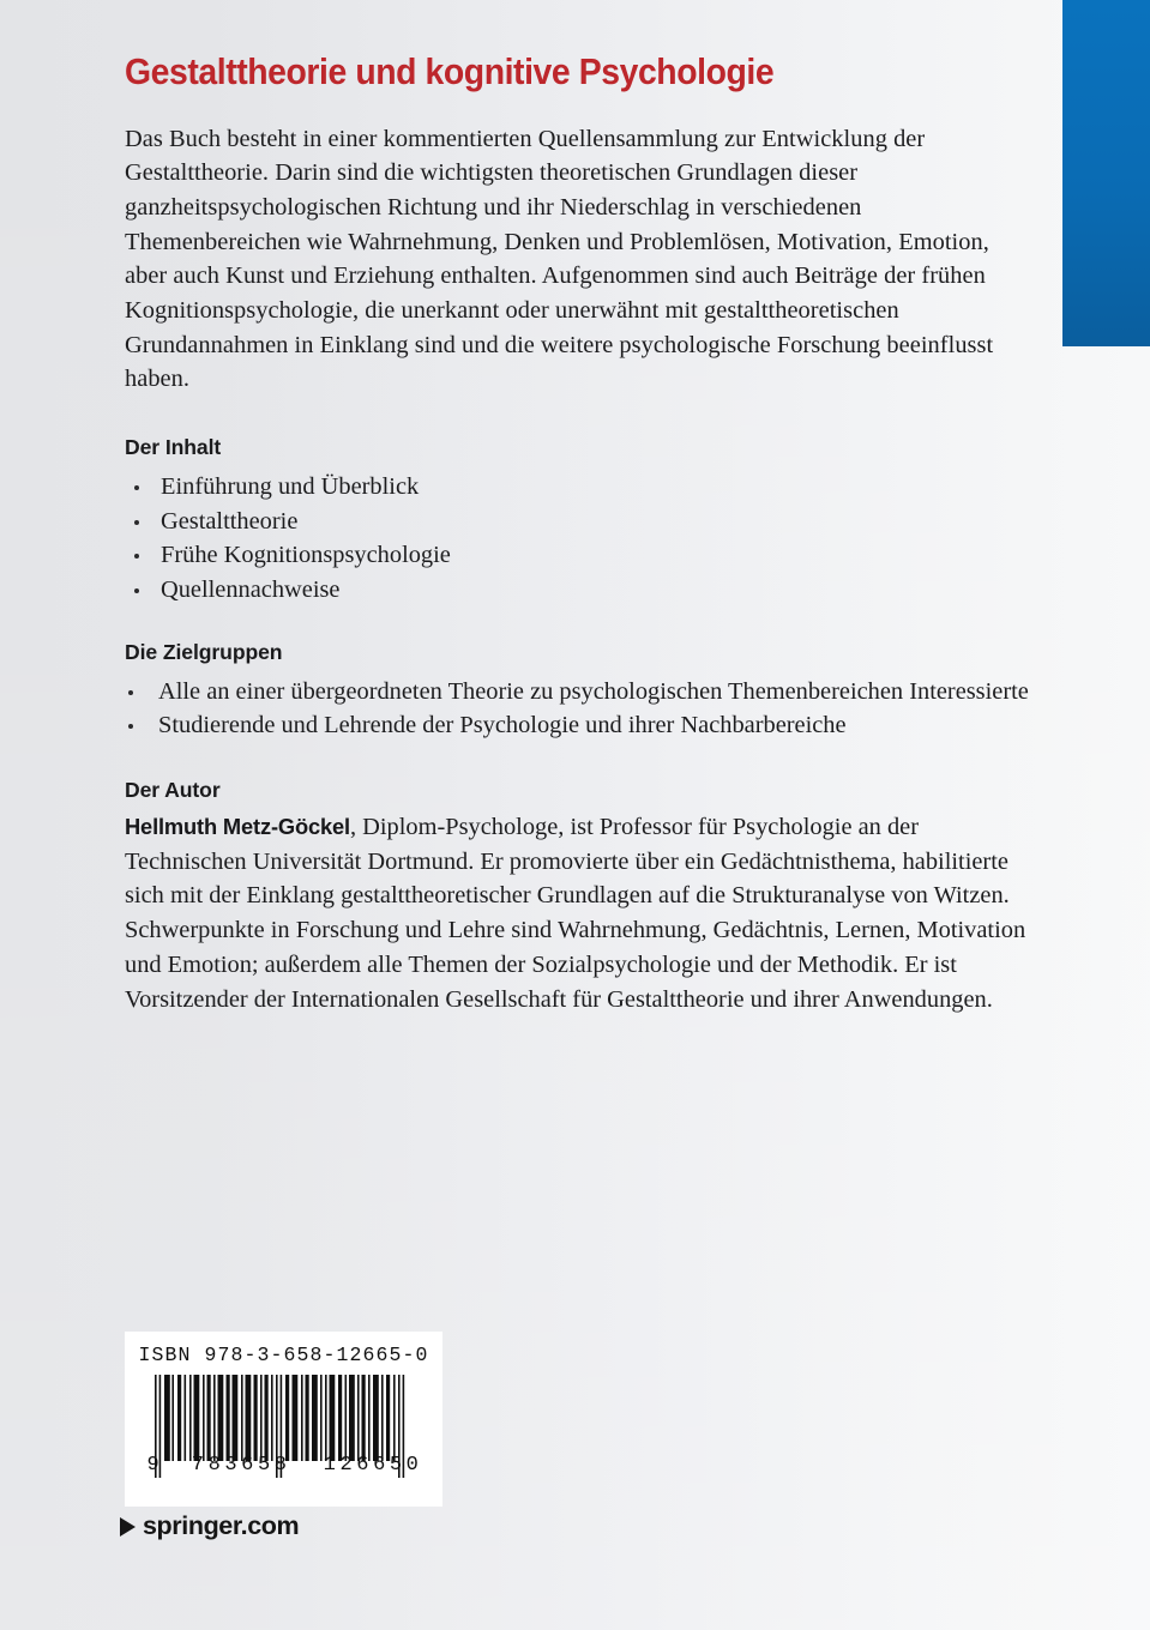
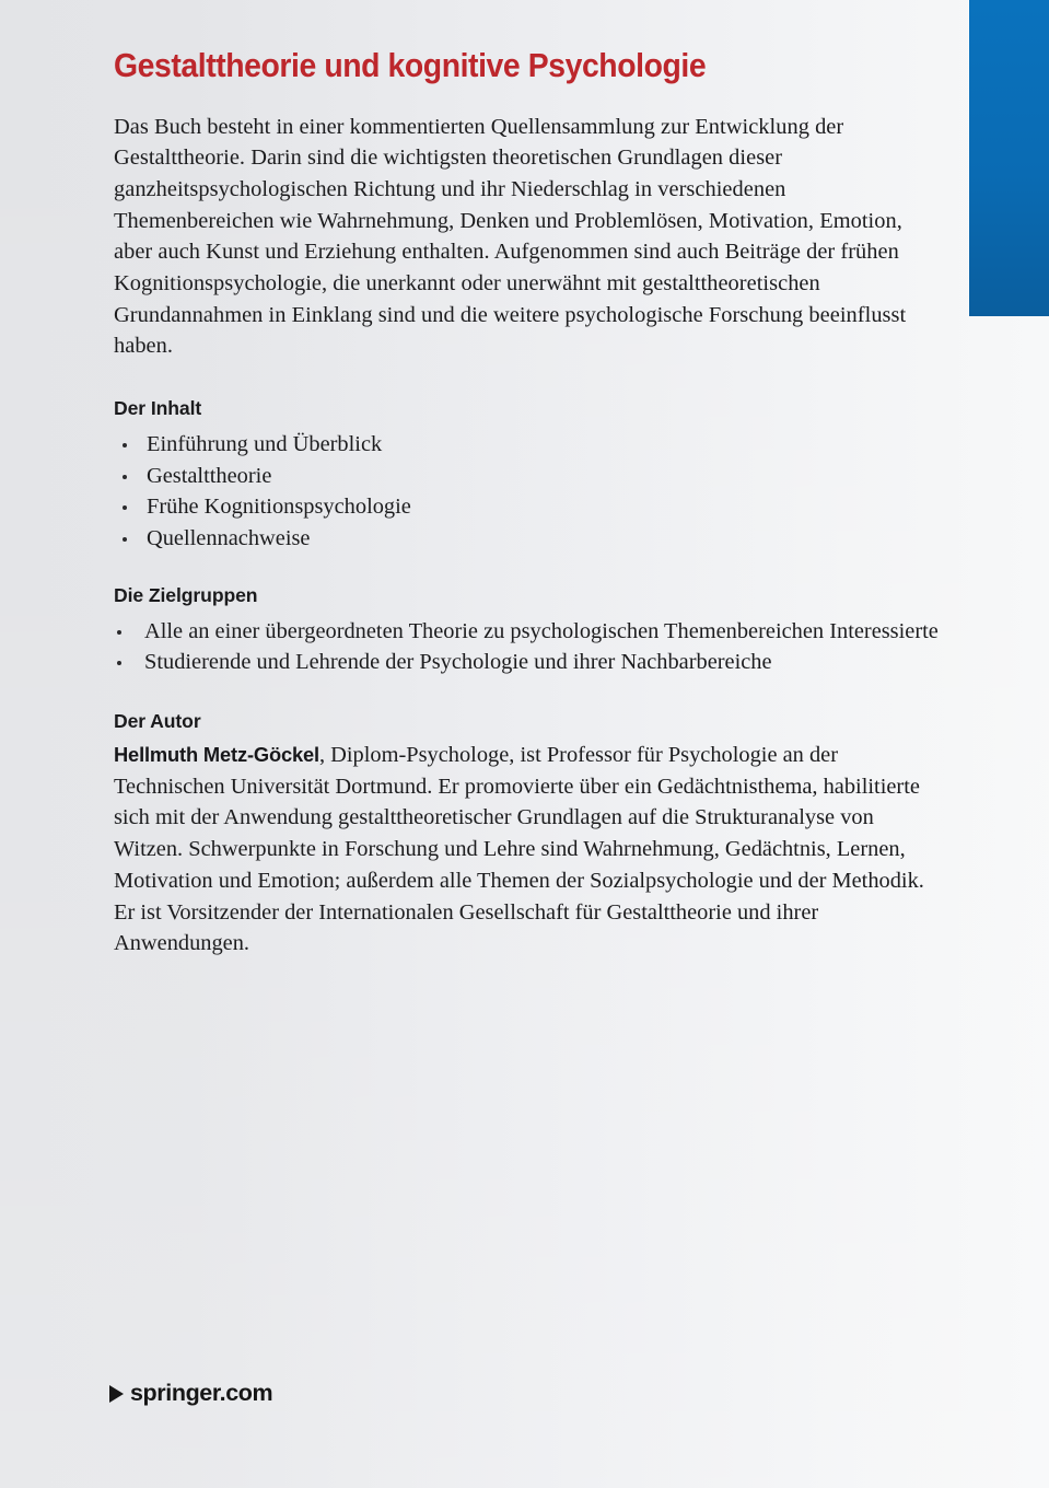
  Gestalttheorie und kognitive Psychologie
  Das Buch besteht in einer kommentierten Quellensammlung zur Entwicklung der Gestalttheorie. Darin sind die wichtigsten theoretischen Grundlagen dieser ganzheitspsychologischen Richtung und ihr Niederschlag in verschiedenen Themenbereichen wie Wahrnehmung, Denken und Problemlösen, Motivation, Emotion, aber auch Kunst und Erziehung enthalten. Aufgenommen sind auch Beiträge der frühen Kognitionspsychologie, die unerkannt oder unerwähnt mit gestalttheoretischen Grundannahmen in Einklang sind und die weitere psychologische Forschung beeinflusst haben.
  Der Inhalt
  Einführung und Überblick
  Gestalttheorie
  Frühe Kognitionspsychologie
  Quellennachweise
  Die Zielgruppen
  Alle an einer übergeordneten Theorie zu psychologischen Themenbereichen Interessierte
  Studierende und Lehrende der Psychologie und ihrer Nachbarbereiche
  Der Autor
- Hellmuth Metz-Göckel, Diplom-Psychologe, ist Professor für Psychologie an der Technischen Universität Dortmund. Er promovierte über ein Gedächtnisthema, habilitierte sich mit der Einklang gestalttheoretischer Grundlagen auf die Strukturanalyse von Witzen. Schwerpunkte in Forschung und Lehre sind Wahrnehmung, Gedächtnis, Lernen, Motivation und Emotion; außerdem alle Themen der Sozialpsychologie und der Methodik. Er ist Vorsitzender der Internationalen Gesellschaft für Gestalttheorie und ihrer Anwendungen.
+ Hellmuth Metz-Göckel, Diplom-Psychologe, ist Professor für Psychologie an der Technischen Universität Dortmund. Er promovierte über ein Gedächtnisthema, habilitierte sich mit der Anwendung gestalttheoretischer Grundlagen auf die Strukturanalyse von Witzen. Schwerpunkte in Forschung und Lehre sind Wahrnehmung, Gedächtnis, Lernen, Motivation und Emotion; außerdem alle Themen der Sozialpsychologie und der Methodik. Er ist Vorsitzender der Internationalen Gesellschaft für Gestalttheorie und ihrer Anwendungen.
- ISBN 978-3-658-12665-0
- 9
- 783658
- 126650
  springer.com
